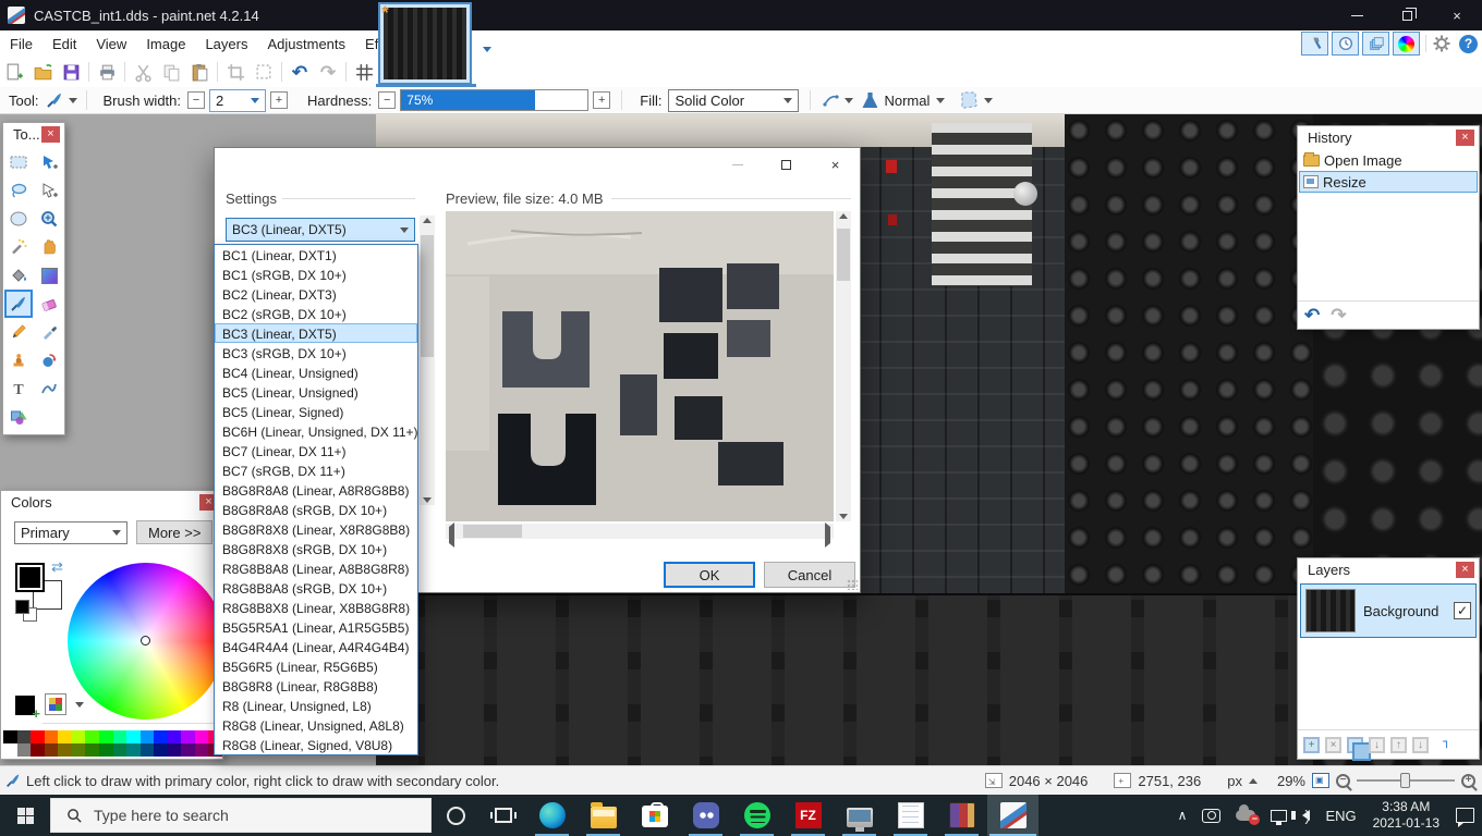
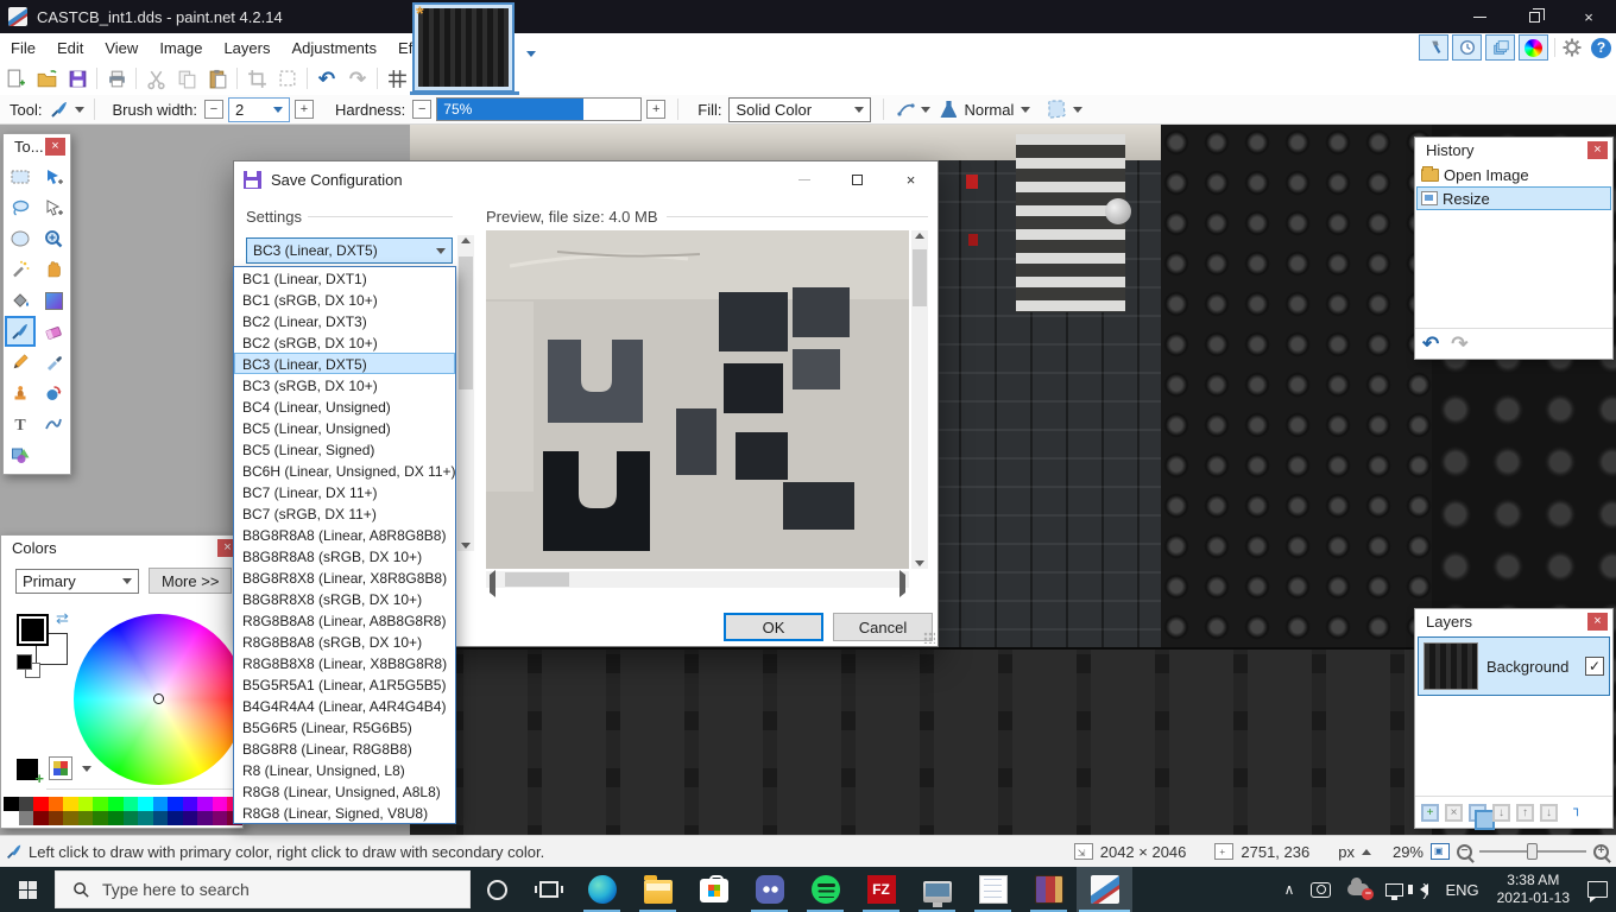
  CASTCB_int1.dds - paint.net 4.2.14
  ×
  File
  Edit
  View
  Image
  Layers
  Adjustments
  ?
  ↶
  ↷
  Tool:
  Brush width:
  −
  2
  +
  Hardness:
  −
  75%
  +
  Fill:
  Solid Color
  Normal
  *
  To...
  ×
  T
  Colors
  ×
  Primary
  More >>
  ⇄
  History
  ×
  Open Image
  Resize
  ↶
  ↷
  Layers
  ×
  Background
  ✓
  +
  ×
  ↓
  ↑
  ↓
+ Save Configuration
  ×
  Settings
  Preview, file size: 4.0 MB
  BC3 (Linear, DXT5)
  OK
  Cancel
  BC1 (Linear, DXT1)
  BC1 (sRGB, DX 10+)
  BC2 (Linear, DXT3)
  BC2 (sRGB, DX 10+)
  BC3 (Linear, DXT5)
  BC3 (sRGB, DX 10+)
  BC4 (Linear, Unsigned)
  BC5 (Linear, Unsigned)
  BC5 (Linear, Signed)
  BC6H (Linear, Unsigned, DX 11+)
  BC7 (Linear, DX 11+)
  BC7 (sRGB, DX 11+)
  B8G8R8A8 (Linear, A8R8G8B8)
  B8G8R8A8 (sRGB, DX 10+)
  B8G8R8X8 (Linear, X8R8G8B8)
  B8G8R8X8 (sRGB, DX 10+)
  R8G8B8A8 (Linear, A8B8G8R8)
  R8G8B8A8 (sRGB, DX 10+)
  R8G8B8X8 (Linear, X8B8G8R8)
  B5G5R5A1 (Linear, A1R5G5B5)
  B4G4R4A4 (Linear, A4R4G4B4)
  B5G6R5 (Linear, R5G6B5)
  B8G8R8 (Linear, R8G8B8)
  R8 (Linear, Unsigned, L8)
  R8G8 (Linear, Unsigned, A8L8)
  R8G8 (Linear, Signed, V8U8)
  Left click to draw with primary color, right click to draw with secondary color.
  ⇲
- 2046 × 2046
+ 2042 × 2046
  +
  2751, 236
  px
  29%
  ▣
  −
  +
  Type here to search
  FZ
  ∧
  −
  ENG
  3:38 AM
  2021-01-13
